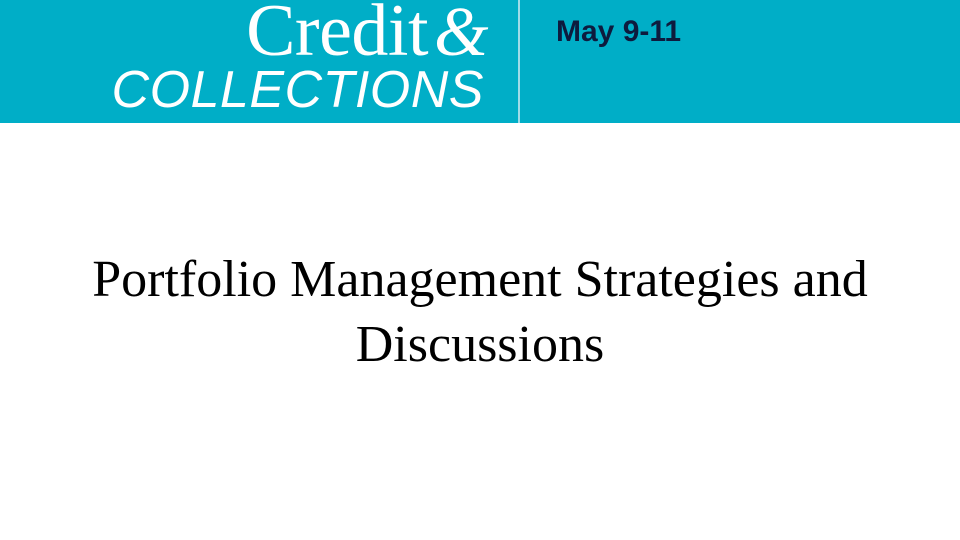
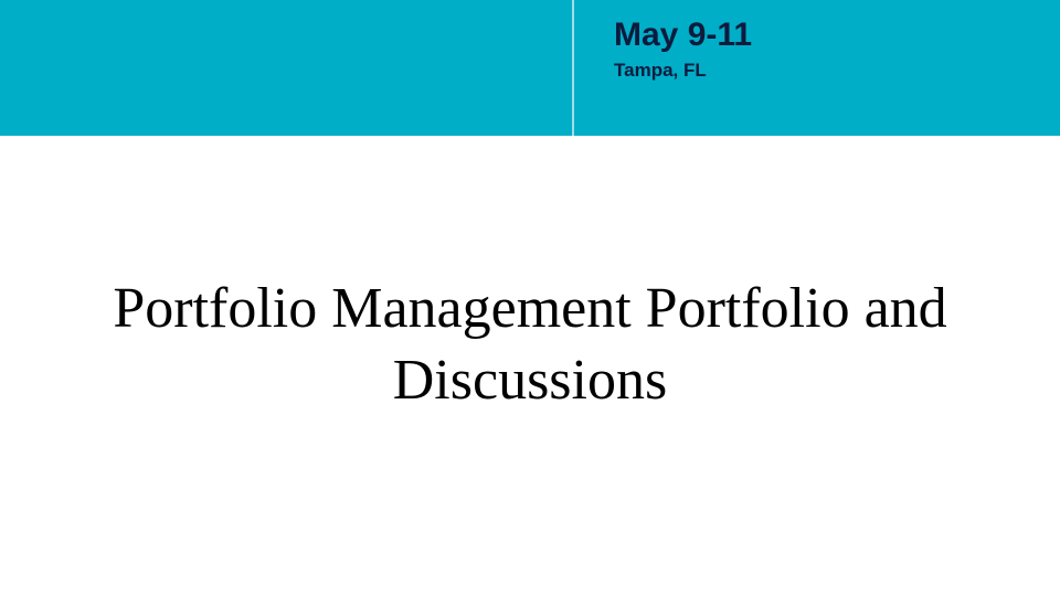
- Credit&
- COLLECTIONS
  May 9-11
+ Tampa, FL
- Portfolio Management Strategies and Discussions
+ Portfolio Management Portfolio and Discussions
